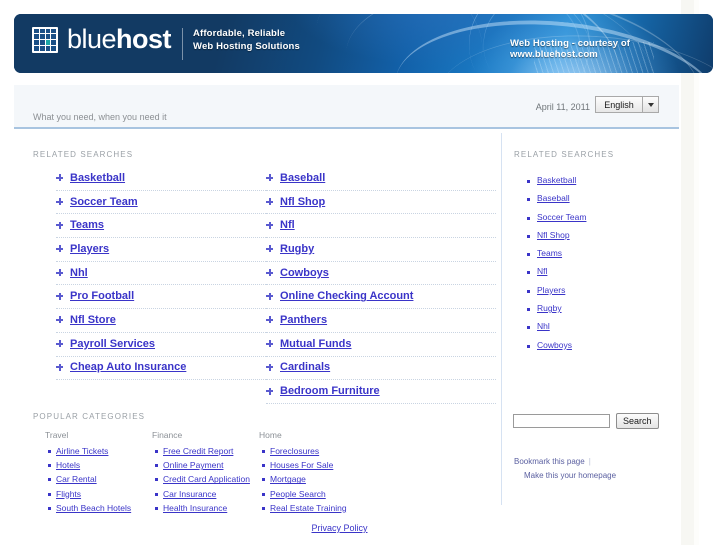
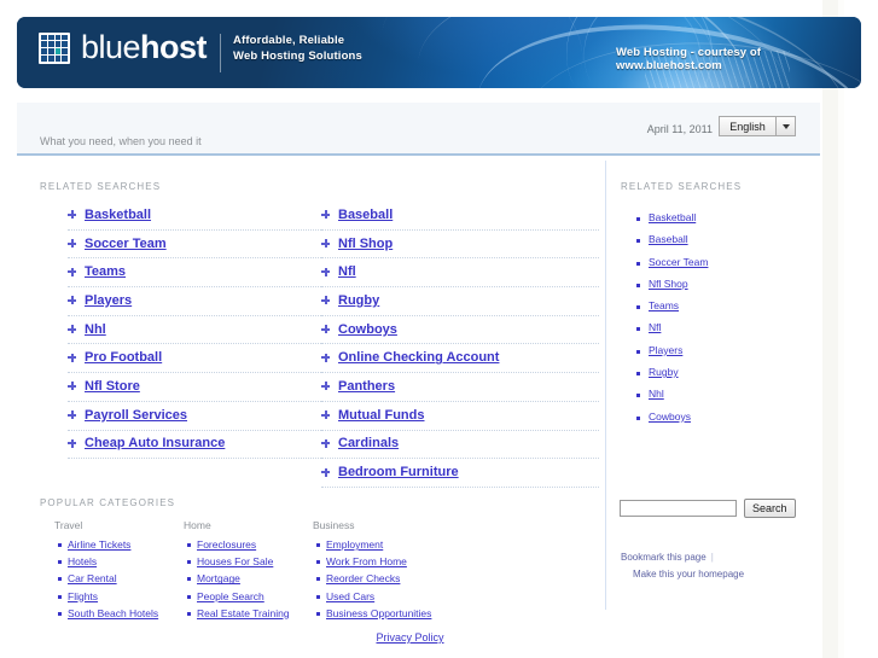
  bluehost
  Affordable, Reliable
  Web Hosting Solutions
  Web Hosting - courtesy of www.bluehost.com
  What you need, when you need it
  April 11, 2011
  English
  RELATED SEARCHES
  Basketball
  Soccer Team
  Teams
  Players
  Nhl
  Pro Football
  Nfl Store
  Payroll Services
  Cheap Auto Insurance
  Baseball
  Nfl Shop
  Nfl
  Rugby
  Cowboys
  Online Checking Account
  Panthers
  Mutual Funds
  Cardinals
  Bedroom Furniture
  POPULAR CATEGORIES
  Travel
  Airline Tickets
  Hotels
  Car Rental
  Flights
  South Beach Hotels
- Finance
- Free Credit Report
- Online Payment
- Credit Card Application
- Car Insurance
- Health Insurance
  Home
  Foreclosures
  Houses For Sale
  Mortgage
  People Search
  Real Estate Training
+ Business
+ Employment
+ Work From Home
+ Reorder Checks
+ Used Cars
+ Business Opportunities
  RELATED SEARCHES
  Basketball
  Baseball
  Soccer Team
  Nfl Shop
  Teams
  Nfl
  Players
  Rugby
  Nhl
  Cowboys
  Search
  Bookmark this page |
  Make this your homepage
  Privacy Policy
